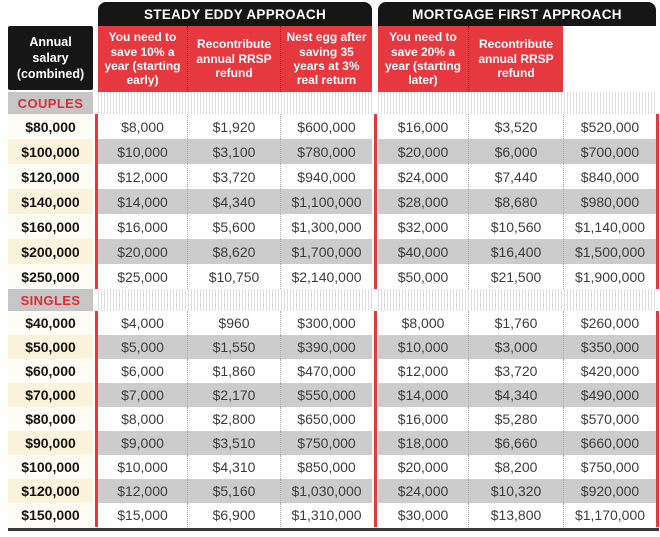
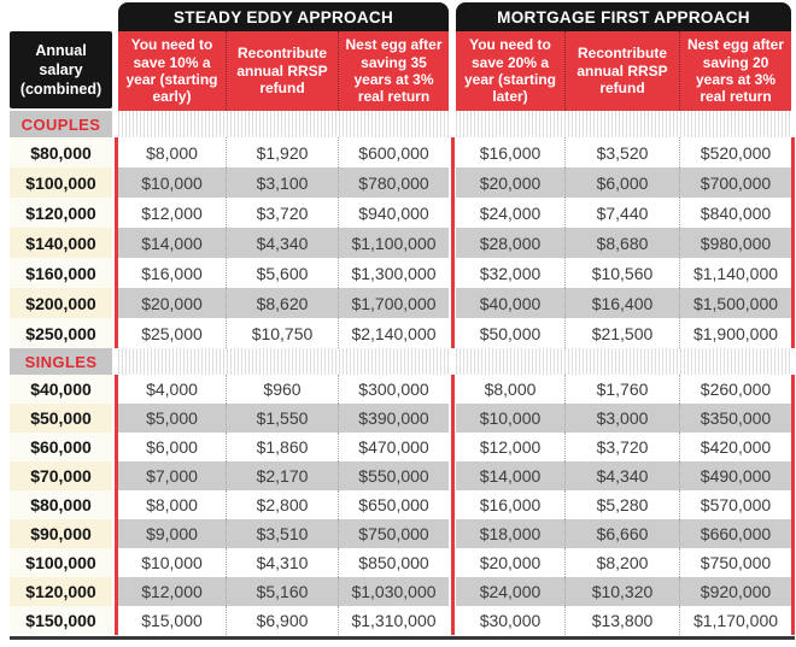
  STEADY EDDY APPROACH
  MORTGAGE FIRST APPROACH
  Annual salary (combined)
  You need to save 10% a year (starting early)
  Recontribute annual RRSP refund
  Nest egg after saving 35 years at 3% real return
  You need to save 20% a year (starting later)
  Recontribute annual RRSP refund
+ Nest egg after saving 20 years at 3% real return
  COUPLES
  $80,000
  $8,000
  $1,920
  $600,000
  $16,000
  $3,520
  $520,000
  $100,000
  $10,000
  $3,100
  $780,000
  $20,000
  $6,000
  $700,000
  $120,000
  $12,000
  $3,720
  $940,000
  $24,000
  $7,440
  $840,000
  $140,000
  $14,000
  $4,340
  $1,100,000
  $28,000
  $8,680
  $980,000
  $160,000
  $16,000
  $5,600
  $1,300,000
  $32,000
  $10,560
  $1,140,000
  $200,000
  $20,000
  $8,620
  $1,700,000
  $40,000
  $16,400
  $1,500,000
  $250,000
  $25,000
  $10,750
  $2,140,000
  $50,000
  $21,500
  $1,900,000
  SINGLES
  $40,000
  $4,000
  $960
  $300,000
  $8,000
  $1,760
  $260,000
  $50,000
  $5,000
  $1,550
  $390,000
  $10,000
  $3,000
  $350,000
  $60,000
  $6,000
  $1,860
  $470,000
  $12,000
  $3,720
  $420,000
  $70,000
  $7,000
  $2,170
  $550,000
  $14,000
  $4,340
  $490,000
  $80,000
  $8,000
  $2,800
  $650,000
  $16,000
  $5,280
  $570,000
  $90,000
  $9,000
  $3,510
  $750,000
  $18,000
  $6,660
  $660,000
  $100,000
  $10,000
  $4,310
  $850,000
  $20,000
  $8,200
  $750,000
  $120,000
  $12,000
  $5,160
  $1,030,000
  $24,000
  $10,320
  $920,000
  $150,000
  $15,000
  $6,900
  $1,310,000
  $30,000
  $13,800
  $1,170,000
